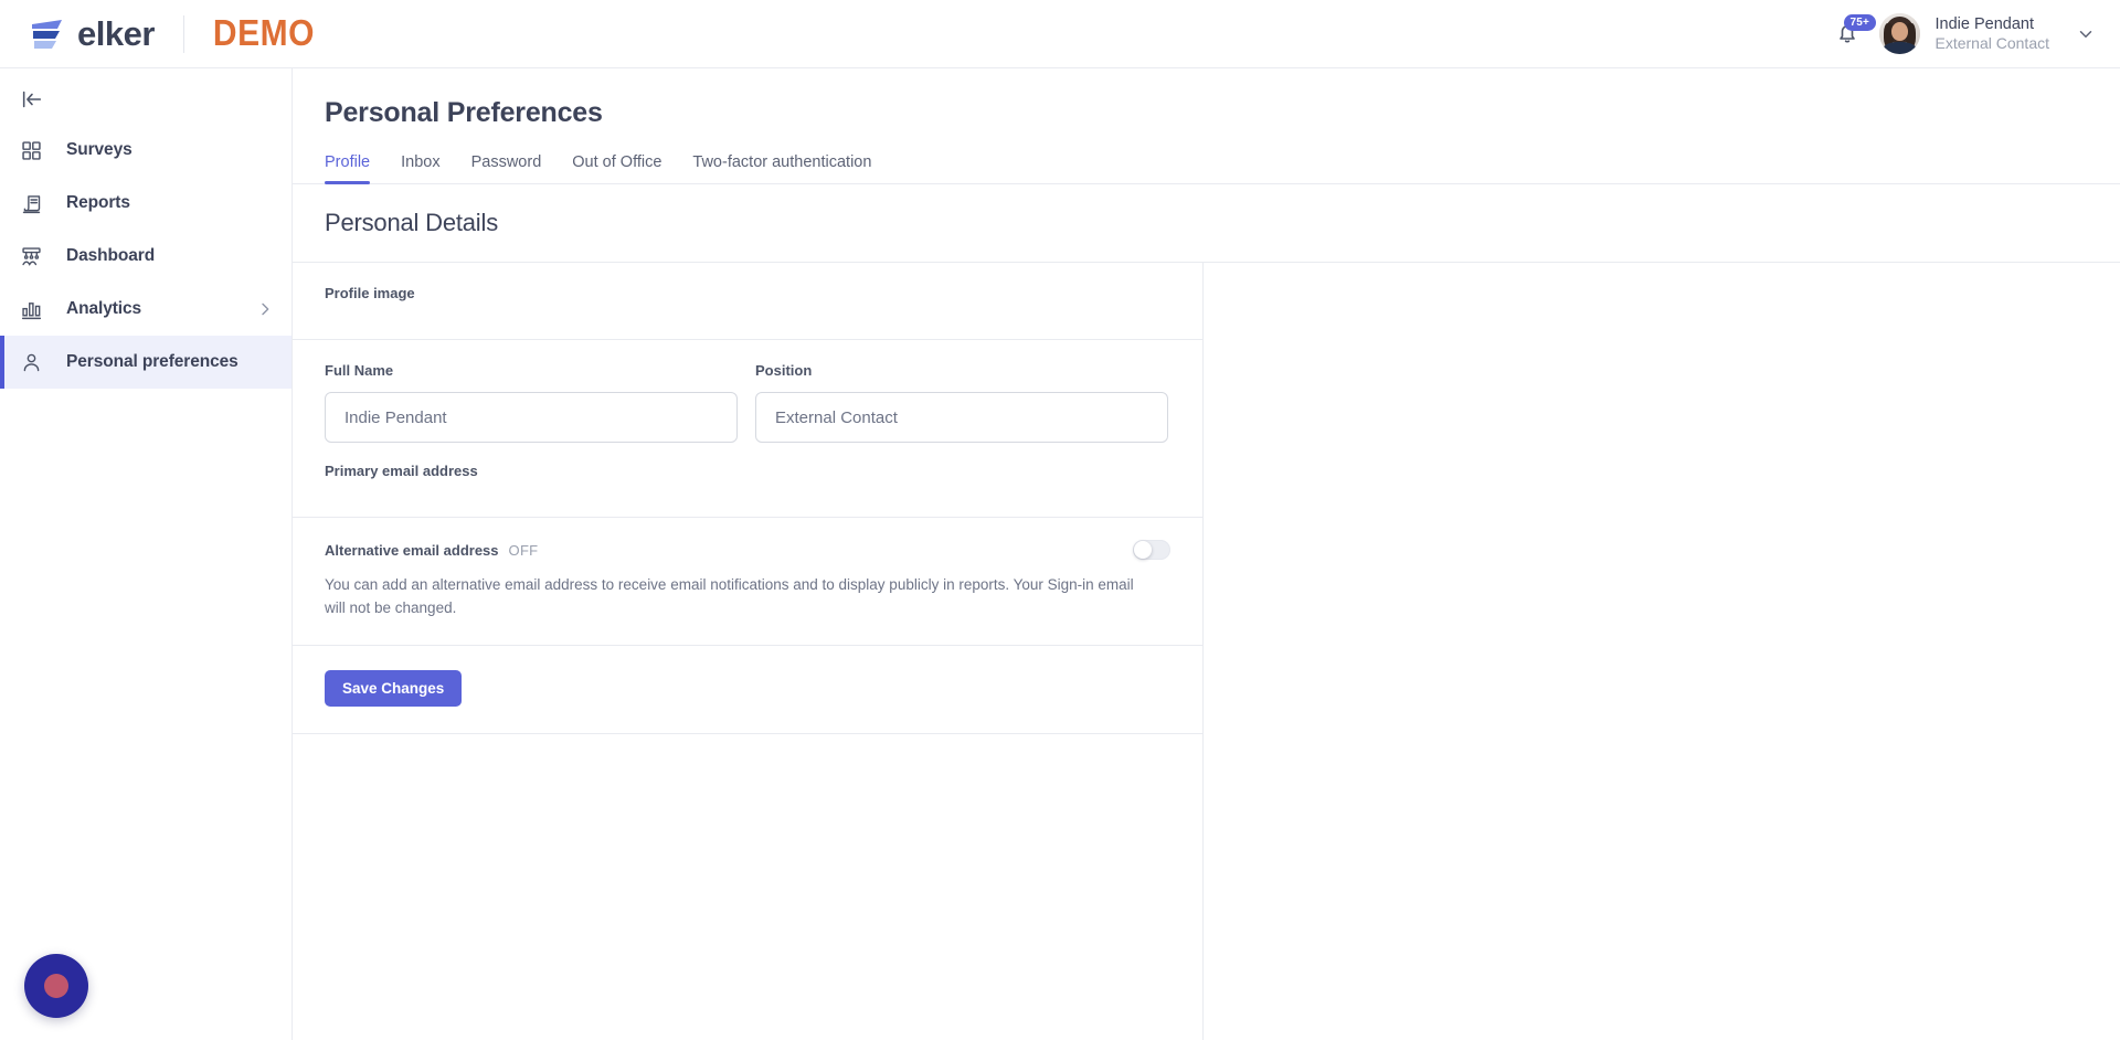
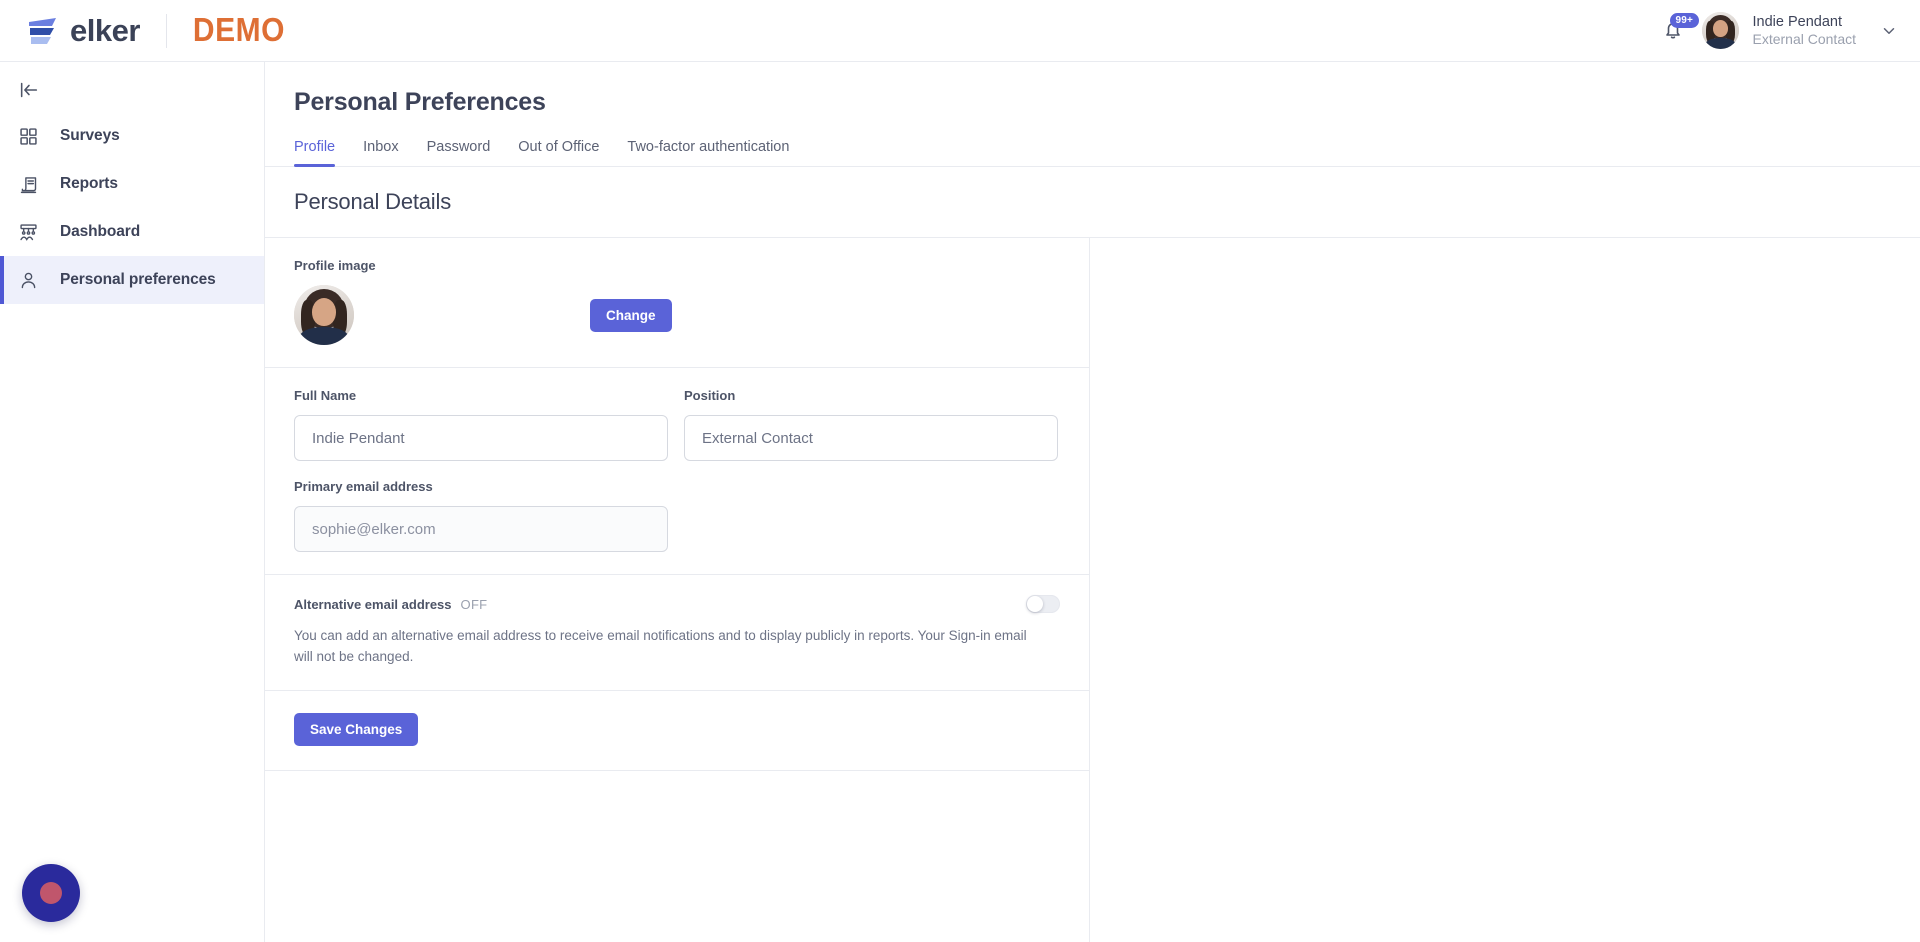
  elker
  DEMO
- 75+
+ 99+
  Indie Pendant
  External Contact
  Surveys
  Reports
  Dashboard
- Analytics
  Personal preferences
  Personal Preferences
  Profile
  Inbox
  Password
  Out of Office
  Two-factor authentication
  Personal Details
  Profile image
+ Change
  Full Name
  Indie Pendant
  Position
  External Contact
  Primary email address
+ sophie@elker.com
  Alternative email address
  OFF
  You can add an alternative email address to receive email notifications and to display publicly in reports. Your Sign-in email will not be changed.
  Save Changes
